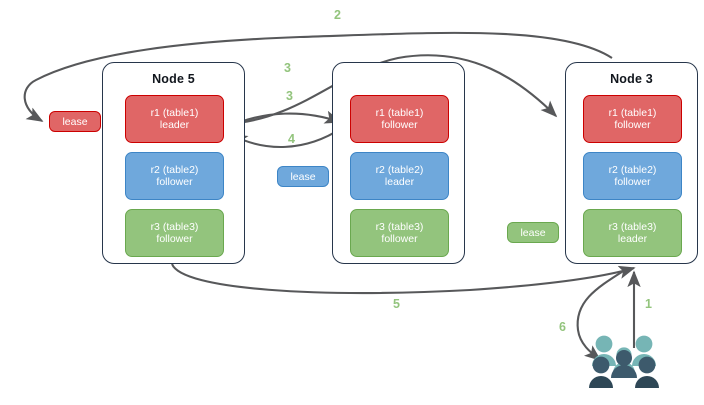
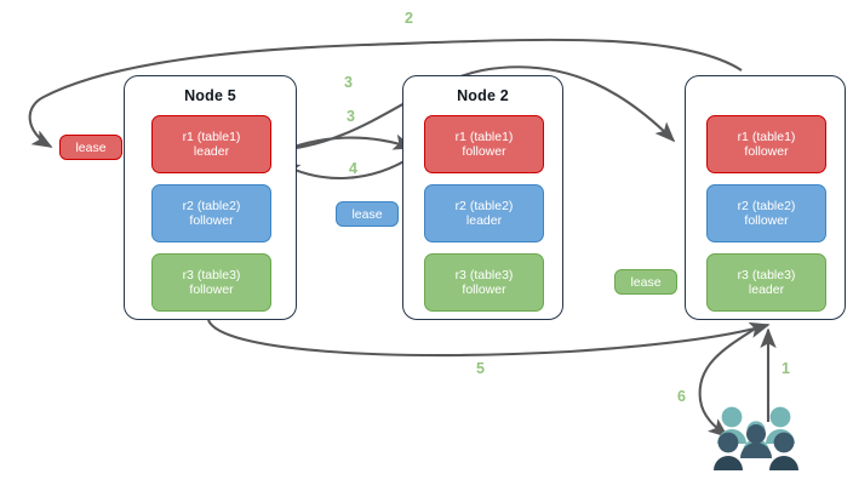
  Node 5
  r1 (table1)
  leader
  r2 (table2)
  follower
  r3 (table3)
  follower
+ Node 2
  r1 (table1)
  follower
  r2 (table2)
  leader
  r3 (table3)
  follower
- Node 3
  r1 (table1)
  follower
  r2 (table2)
  follower
  r3 (table3)
  leader
  lease
  lease
  lease
  2
  3
  3
  4
  5
  1
  6
